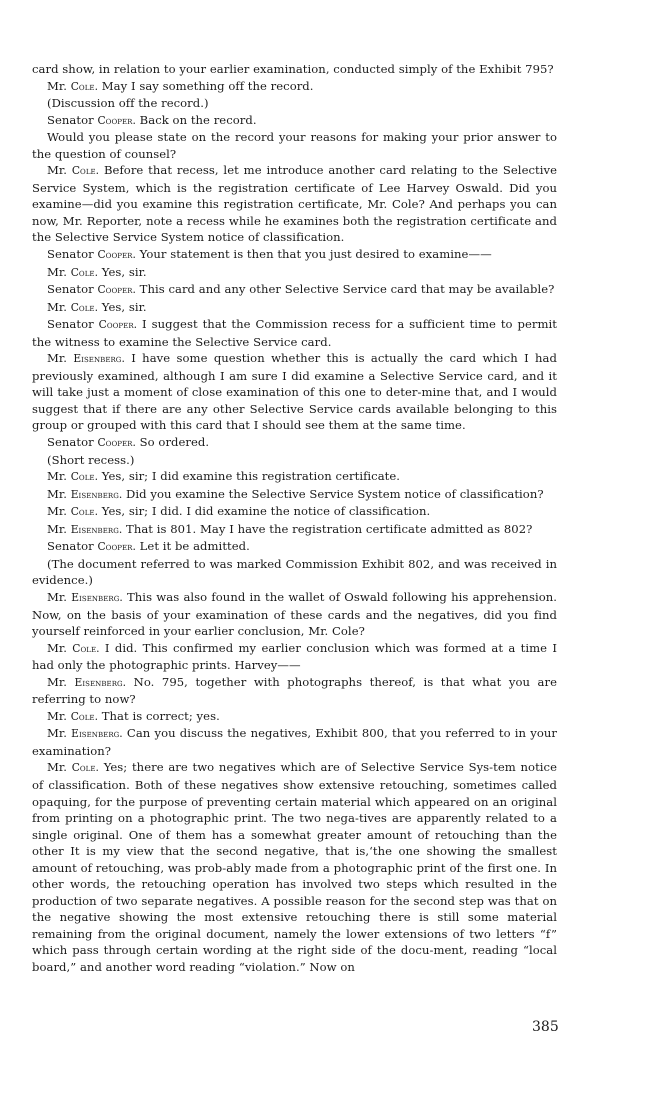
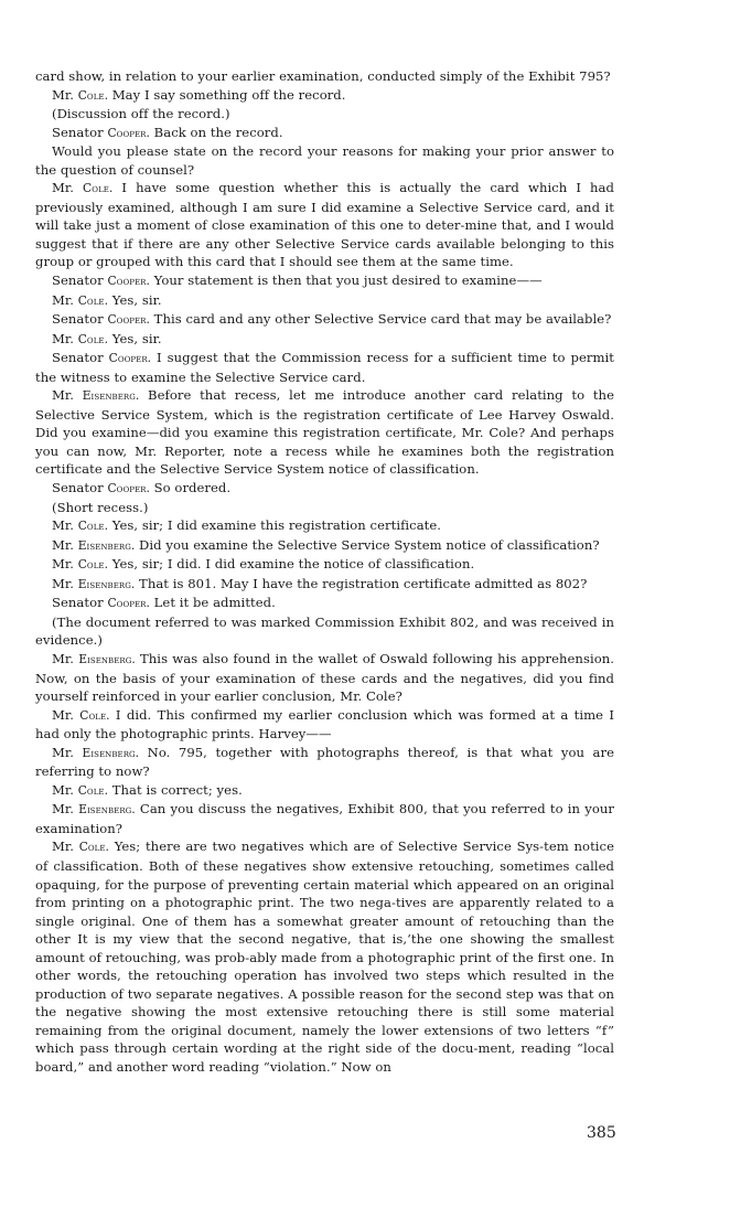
  card show, in relation to your earlier examination, conducted simply of the Exhibit 795?
  Mr. Cole. May I say something off the record.
  (Discussion off the record.)
  Senator Cooper. Back on the record.
  Would you please state on the record your reasons for making your prior answer to the question of counsel?
- Mr. Cole. Before that recess, let me introduce another card relating to the Selective Service System, which is the registration certificate of Lee Harvey Oswald. Did you examine—did you examine this registration certificate, Mr. Cole? And perhaps you can now, Mr. Reporter, note a recess while he examines both the registration certificate and the Selective Service System notice of classification.
+ Mr. Cole. I have some question whether this is actually the card which I had previously examined, although I am sure I did examine a Selective Service card, and it will take just a moment of close examination of this one to deter-­mine that, and I would suggest that if there are any other Selective Service cards available belonging to this group or grouped with this card that I should see them at the same time.
  Senator Cooper. Your statement is then that you just desired to examine——
  Mr. Cole. Yes, sir.
  Senator Cooper. This card and any other Selective Service card that may be available?
  Mr. Cole. Yes, sir.
  Senator Cooper. I suggest that the Commission recess for a sufficient time to permit the witness to examine the Selective Service card.
- Mr. Eisenberg. I have some question whether this is actually the card which I had previously examined, although I am sure I did examine a Selective Service card, and it will take just a moment of close examination of this one to deter-­mine that, and I would suggest that if there are any other Selective Service cards available belonging to this group or grouped with this card that I should see them at the same time.
+ Mr. Eisenberg. Before that recess, let me introduce another card relating to the Selective Service System, which is the registration certificate of Lee Harvey Oswald. Did you examine—did you examine this registration certificate, Mr. Cole? And perhaps you can now, Mr. Reporter, note a recess while he examines both the registration certificate and the Selective Service System notice of classification.
  Senator Cooper. So ordered.
  (Short recess.)
  Mr. Cole. Yes, sir; I did examine this registration certificate.
  Mr. Eisenberg. Did you examine the Selective Service System notice of classification?
  Mr. Cole. Yes, sir; I did. I did examine the notice of classification.
  Mr. Eisenberg. That is 801. May I have the registration certificate admitted as 802?
  Senator Cooper. Let it be admitted.
  (The document referred to was marked Commission Exhibit 802, and was received in evidence.)
  Mr. Eisenberg. This was also found in the wallet of Oswald following his apprehension. Now, on the basis of your examination of these cards and the negatives, did you find yourself reinforced in your earlier conclusion, Mr. Cole?
  Mr. Cole. I did. This confirmed my earlier conclusion which was formed at a time I had only the photographic prints. Harvey——
  Mr. Eisenberg. No. 795, together with photographs thereof, is that what you are referring to now?
  Mr. Cole. That is correct; yes.
  Mr. Eisenberg. Can you discuss the negatives, Exhibit 800, that you referred to in your examination?
  Mr. Cole. Yes; there are two negatives which are of Selective Service Sys-­tem notice of classification. Both of these negatives show extensive retouching, sometimes called opaquing, for the purpose of preventing certain material which appeared on an original from printing on a photographic print. The two nega-­tives are apparently related to a single original. One of them has a somewhat greater amount of retouching than the other It is my view that the second negative, that is,‘the one showing the smallest amount of retouching, was prob-­ably made from a photographic print of the first one. In other words, the retouching operation has involved two steps which resulted in the production of two separate negatives. A possible reason for the second step was that on the negative showing the most extensive retouching there is still some material remaining from the original document, namely the lower extensions of two letters “f” which pass through certain wording at the right side of the docu-­ment, reading “local board,” and another word reading “violation.” Now on
  385
